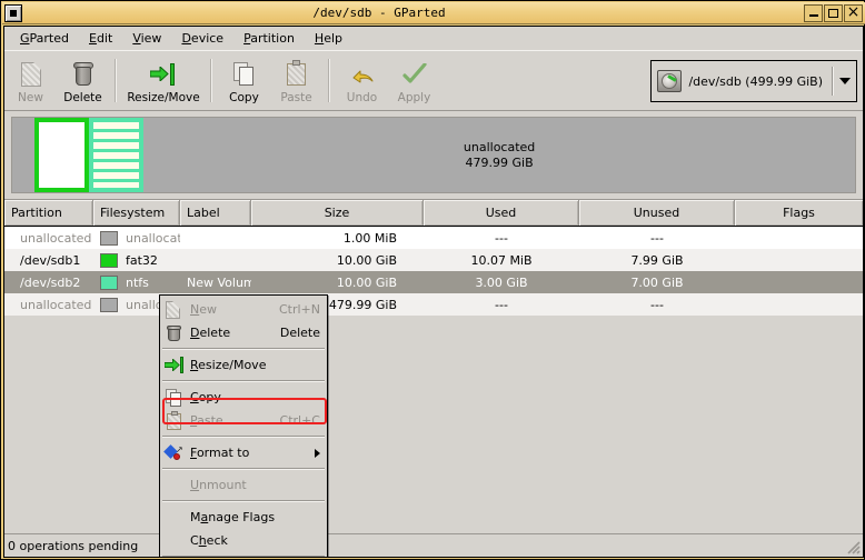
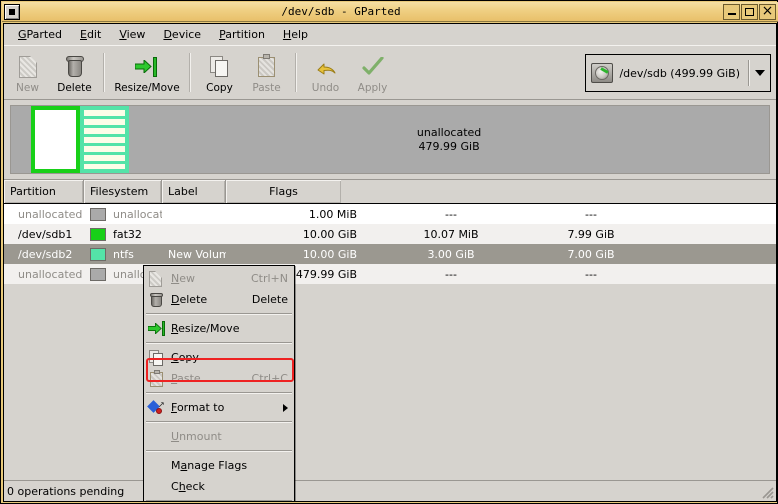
  /dev/sdb - GParted
  GParted
  Edit
  View
  Device
  Partition
  Help
  New
  Delete
  Resize/Move
  Copy
  Paste
  Undo
  Apply
  /dev/sdb (499.99 GiB)
  unallocated
  479.99 GiB
  Partition
  Filesystem
  Label
- Size
- Used
- Unused
  Flags
  unallocated
  unallocat
  1.00 MiB
  ---
  ---
  /dev/sdb1
  fat32
  10.00 GiB
  10.07 MiB
  7.99 GiB
  /dev/sdb2
  ntfs
  New Volum
  10.00 GiB
  3.00 GiB
  7.00 GiB
  unallocated
  479.99 GiB
  ---
  ---
  0 operations pending
  New
  Ctrl+N
  Delete
  Delete
  Resize/Move
  Copy
  Paste
  Ctrl+C
  ↗
  Format to
  Unmount
  Manage Flags
  Check
